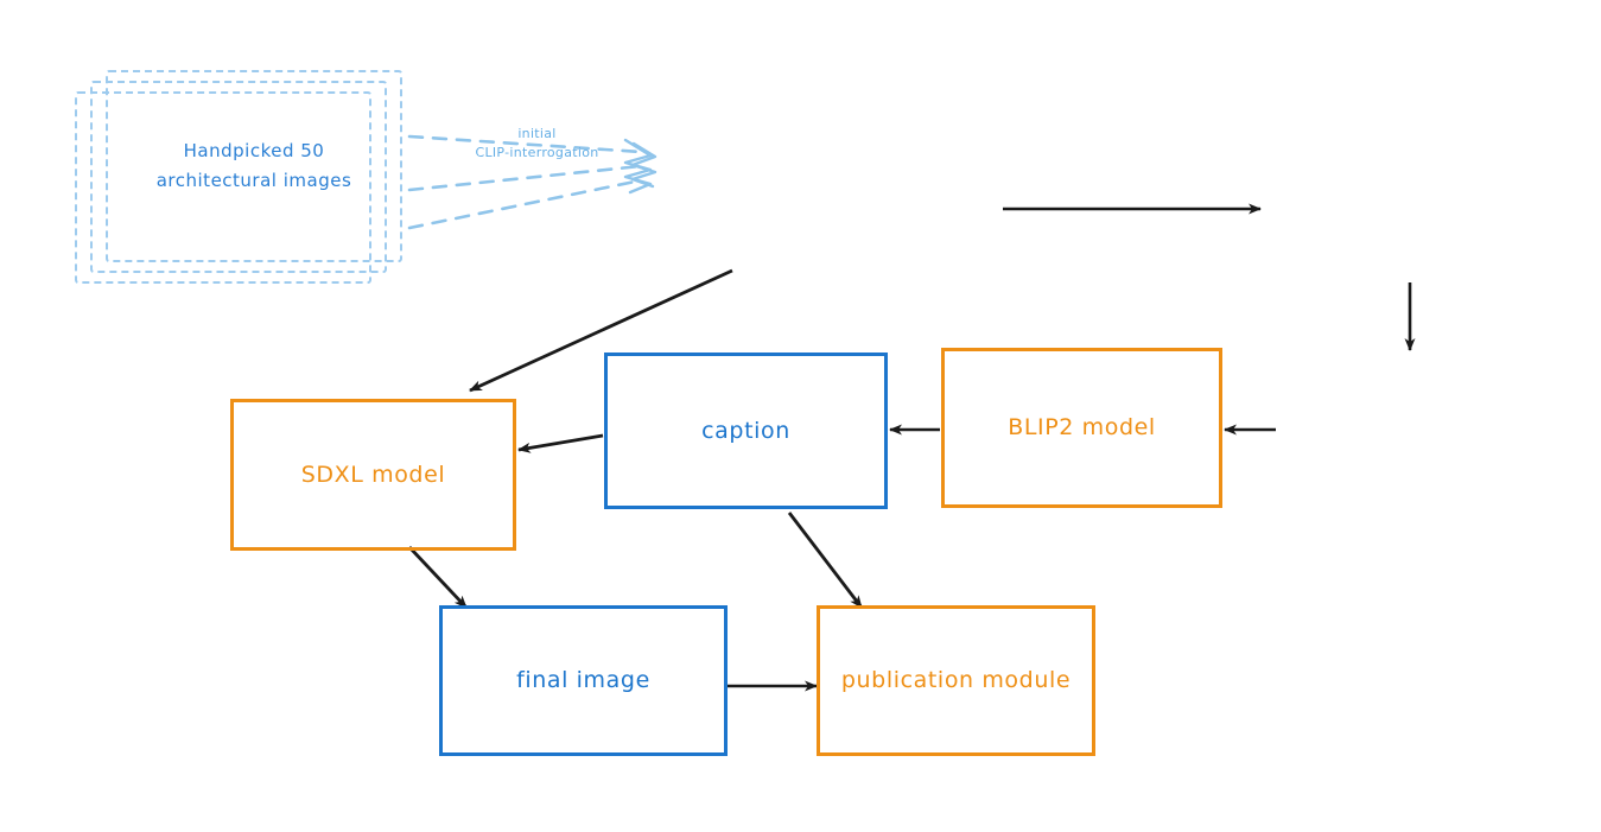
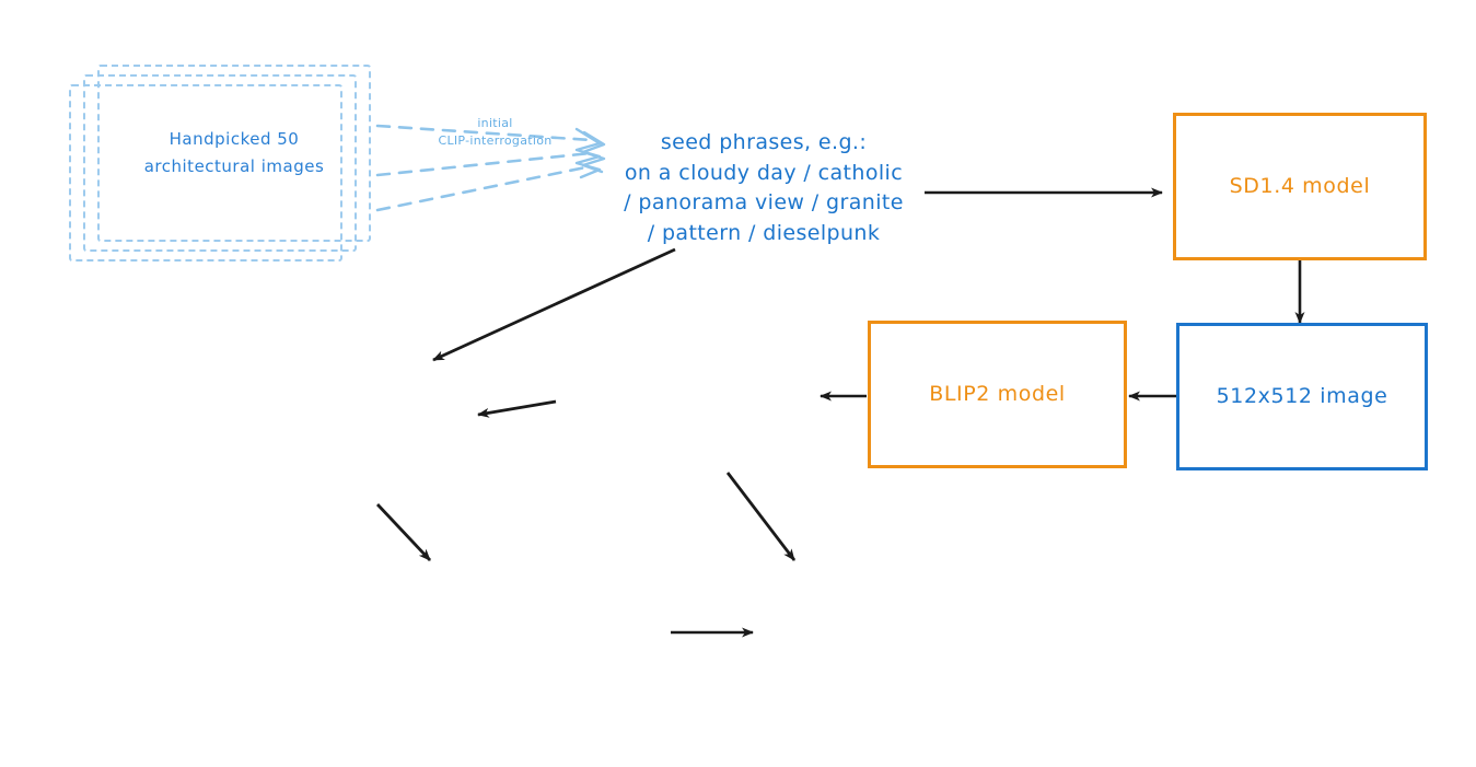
  Handpicked 50
  architectural images
  initial
  CLIP-interrogation
+ seed phrases, e.g.:
+ on a cloudy day / catholic
+ / panorama view / granite
+ / pattern / dieselpunk
+ SD1.4 model
+ 512x512 image
  BLIP2 model
- caption
- SDXL model
- final image
- publication module
